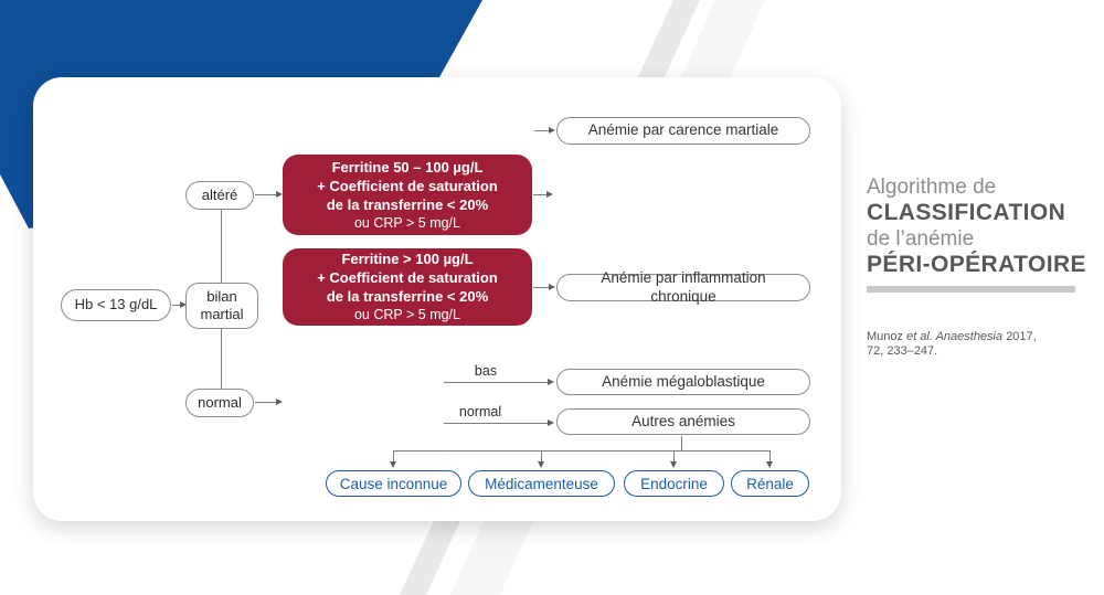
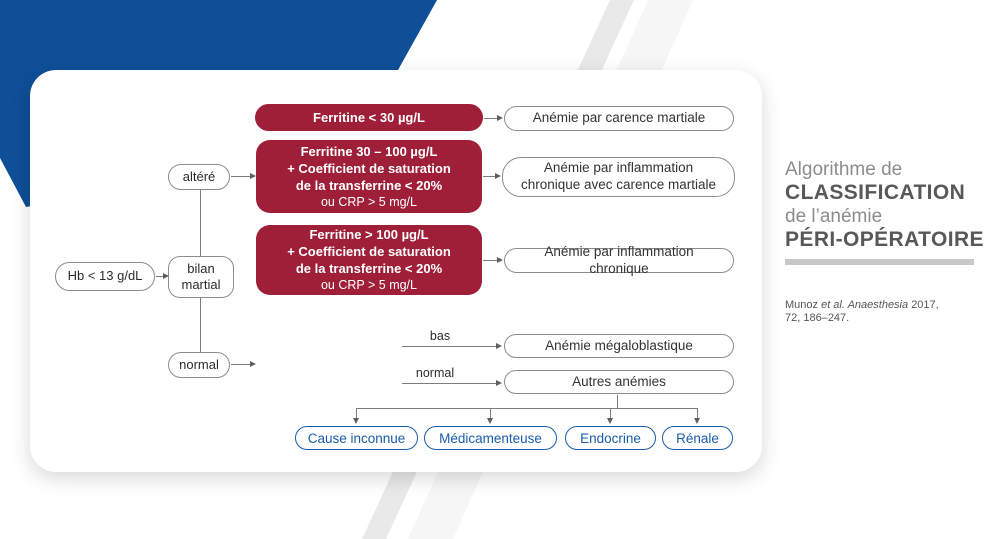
  Hb < 13 g/dL
  bilan
  martial
  altéré
  normal
+ Ferritine < 30 µg/L
- Ferritine 50 – 100 µg/L
+ Ferritine 30 – 100 µg/L
  + Coefficient de saturation
  de la transferrine < 20%
  ou CRP > 5 mg/L
  Ferritine > 100 µg/L
  + Coefficient de saturation
  de la transferrine < 20%
  ou CRP > 5 mg/L
  Anémie par carence martiale
+ Anémie par inflammation chronique avec carence martiale
  Anémie par inflammation chronique
  Anémie mégaloblastique
  Autres anémies
  Cause inconnue
  Médicamenteuse
  Endocrine
  Rénale
  bas
  normal
  Algorithme de
  CLASSIFICATION
  de l’anémie
  PÉRI-OPÉRATOIRE
  Munoz et al. Anaesthesia 2017,
- 72, 233–247.
+ 72, 186–247.
